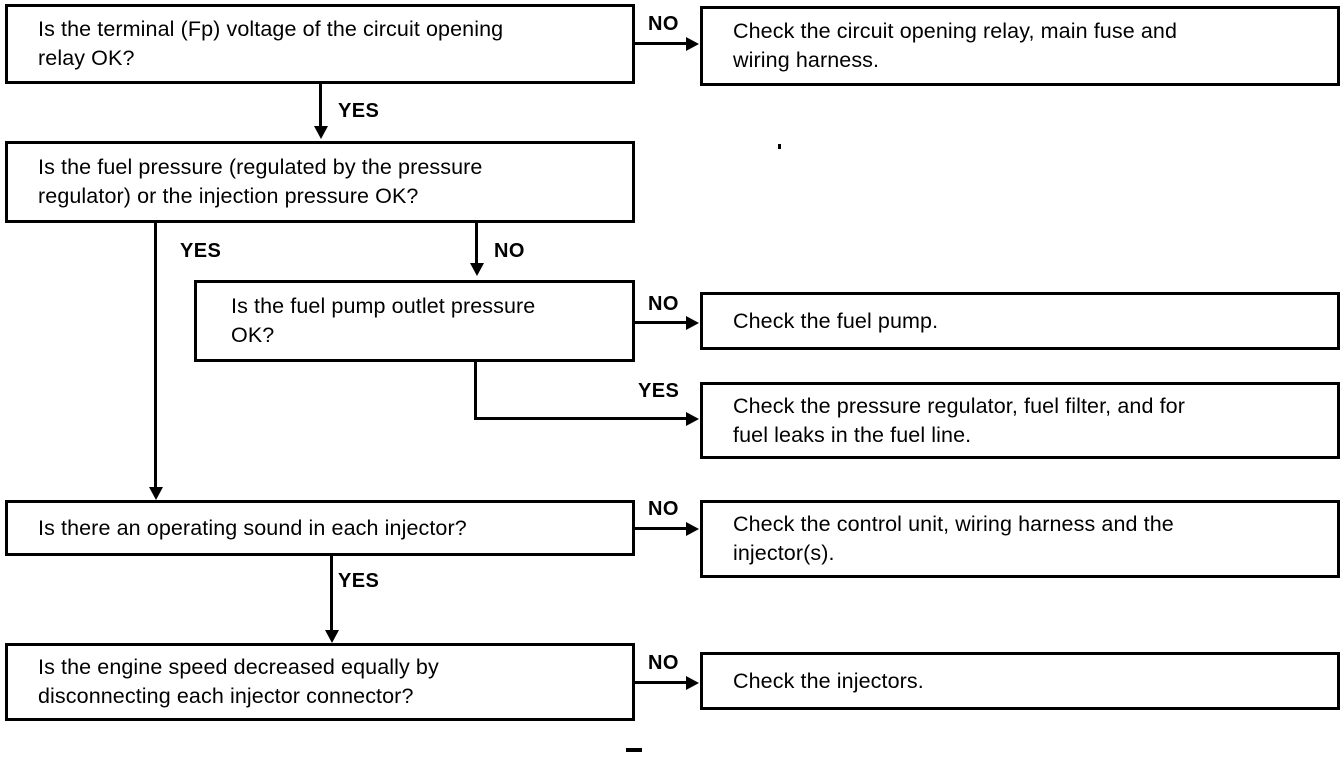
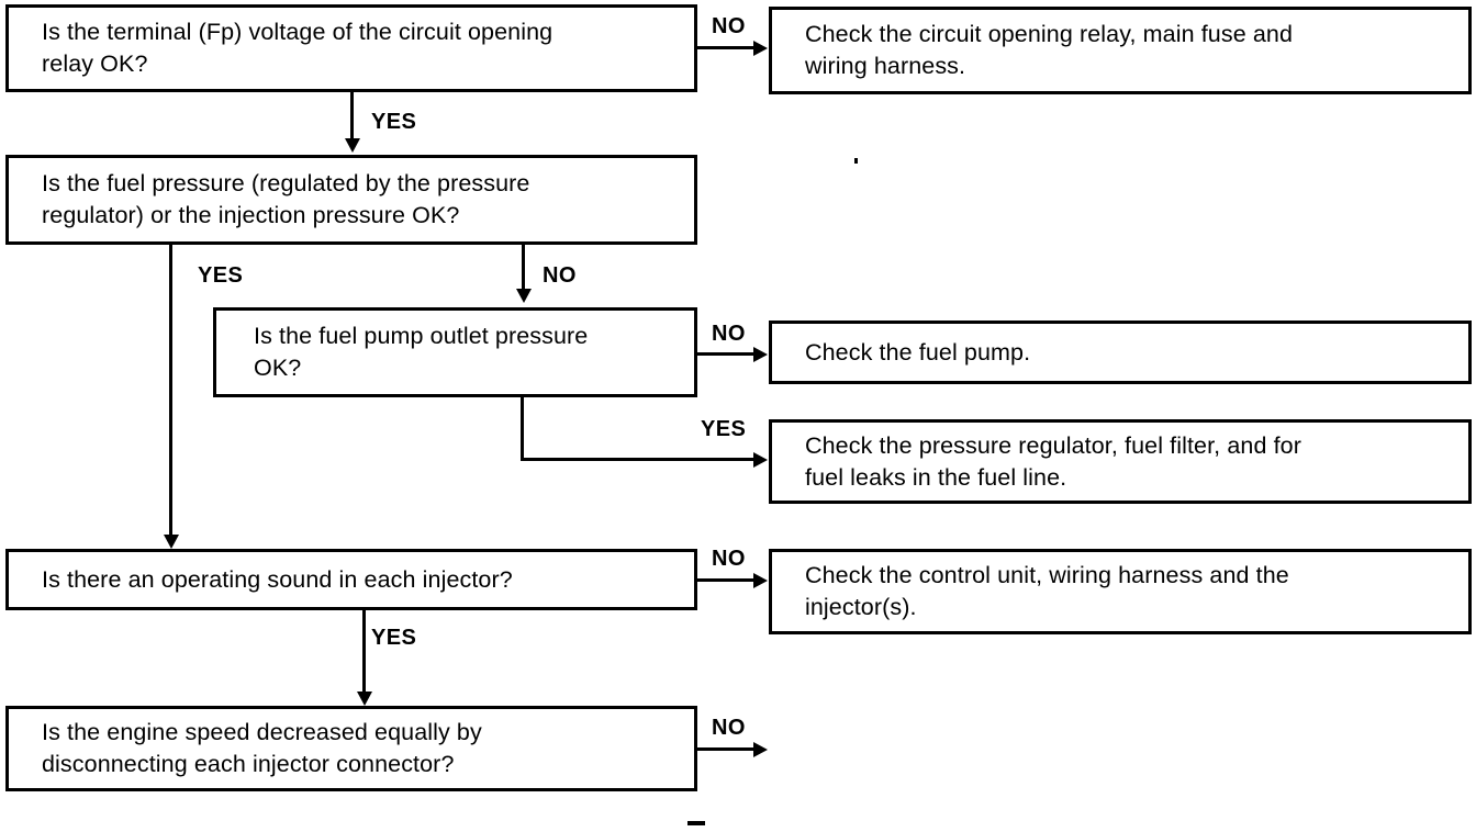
  Is the terminal (Fp) voltage of the circuit opening
  relay OK?
  NO
  Check the circuit opening relay, main fuse and
  wiring harness.
  YES
  Is the fuel pressure (regulated by the pressure
  regulator) or the injection pressure OK?
  YES
  NO
  Is the fuel pump outlet pressure
  OK?
  NO
  Check the fuel pump.
  YES
  Check the pressure regulator, fuel filter, and for
  fuel leaks in the fuel line.
  Is there an operating sound in each injector?
  NO
  Check the control unit, wiring harness and the
  injector(s).
  YES
  Is the engine speed decreased equally by
  disconnecting each injector connector?
  NO
- Check the injectors.
